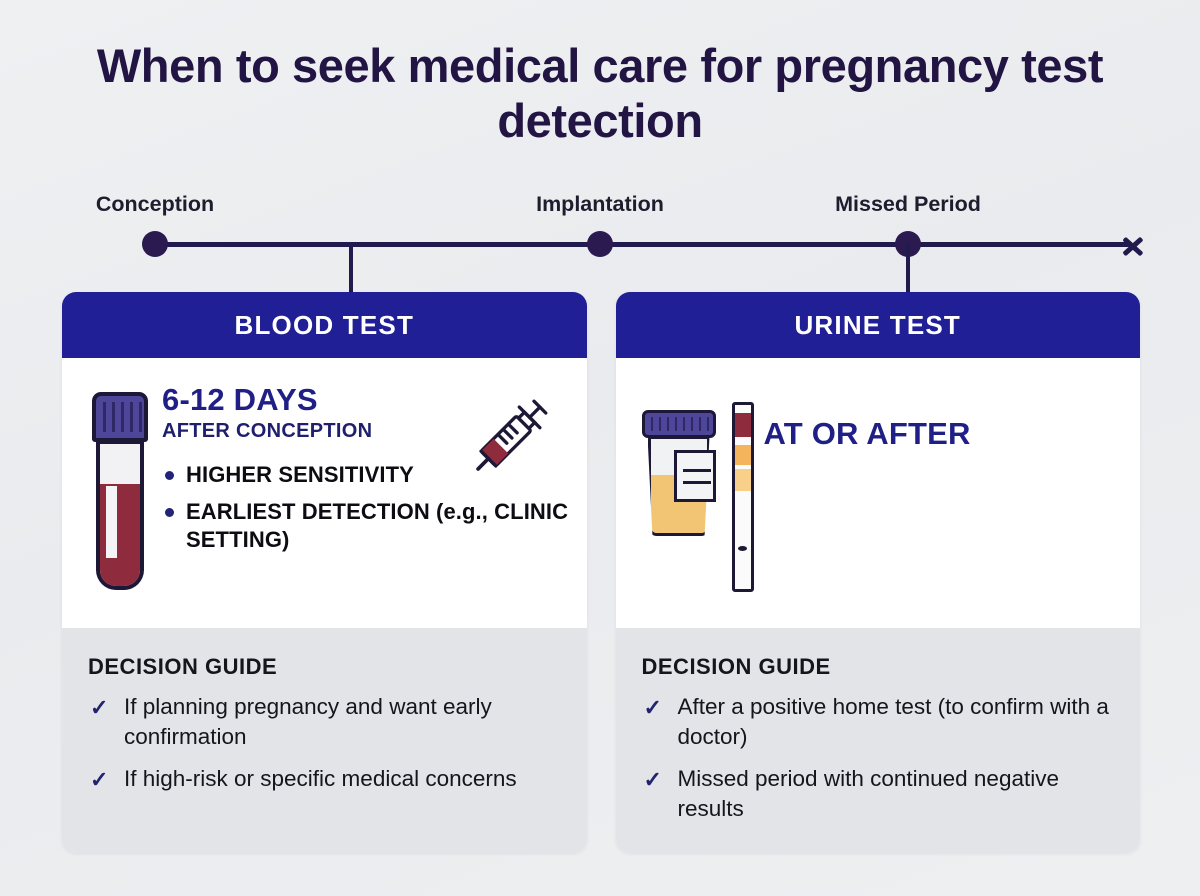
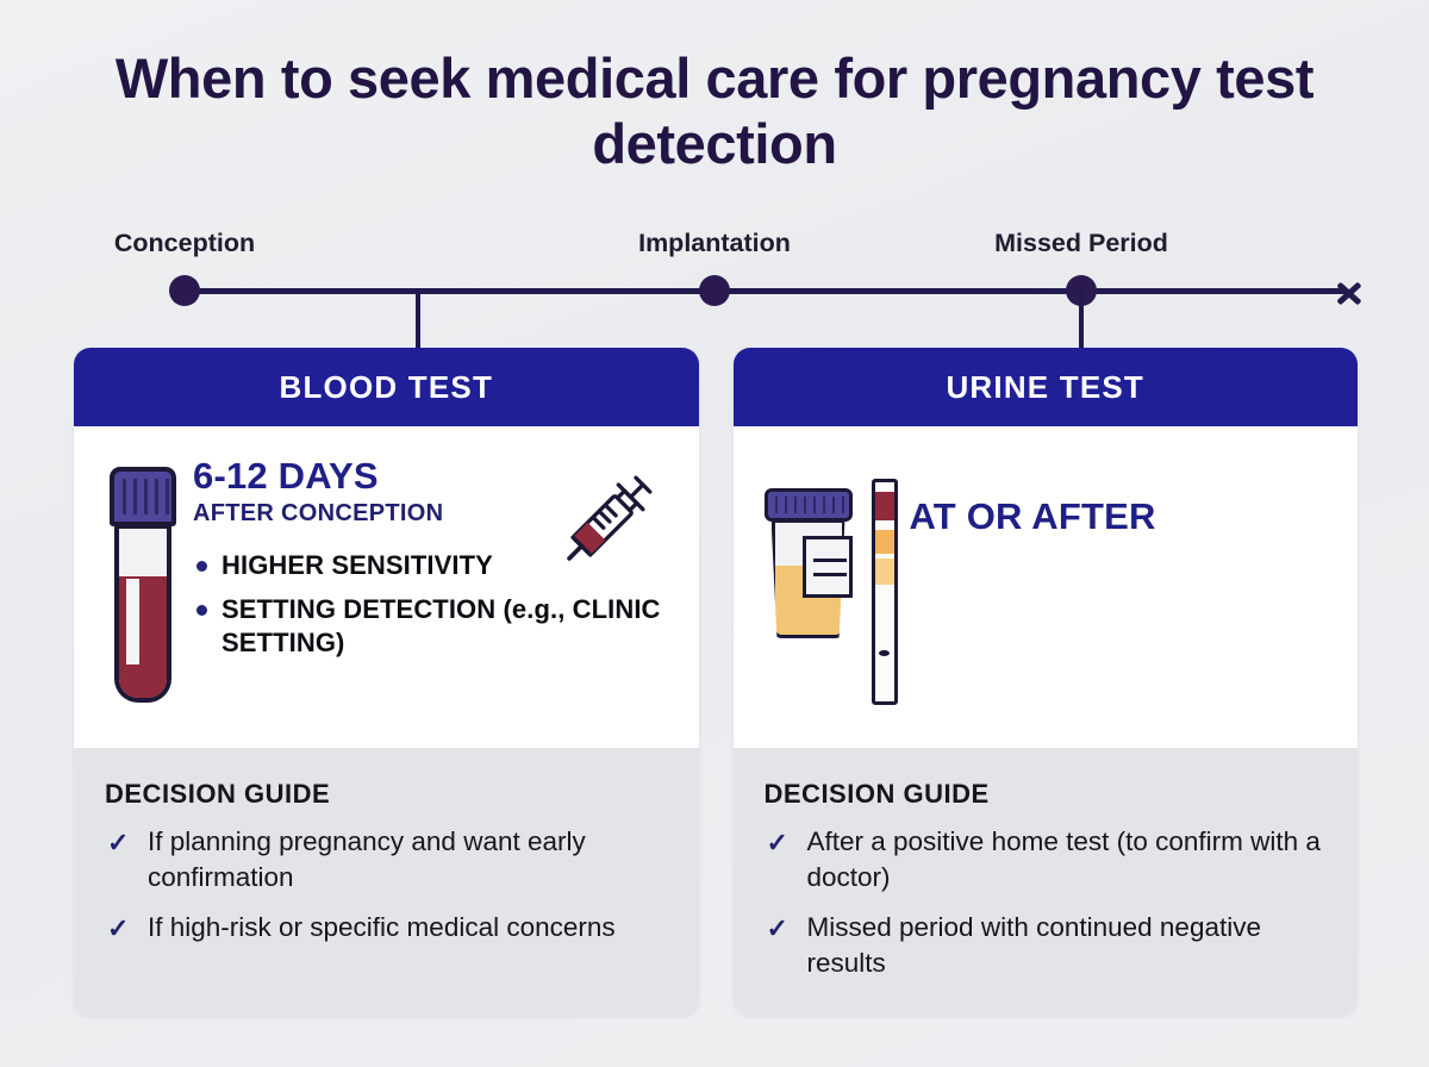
  When to seek medical care for pregnancy test detection
  Conception
  Implantation
  Missed Period
  BLOOD TEST
  6-12 DAYS
  AFTER CONCEPTION
  HIGHER SENSITIVITY
- EARLIEST DETECTION (e.g., CLINIC SETTING)
+ SETTING DETECTION (e.g., CLINIC SETTING)
  DECISION GUIDE
  ✓
  If planning pregnancy and want early confirmation
  ✓
  If high-risk or specific medical concerns
  URINE TEST
  AT OR AFTER
  DECISION GUIDE
  ✓
  After a positive home test (to confirm with a doctor)
  ✓
  Missed period with continued negative results
